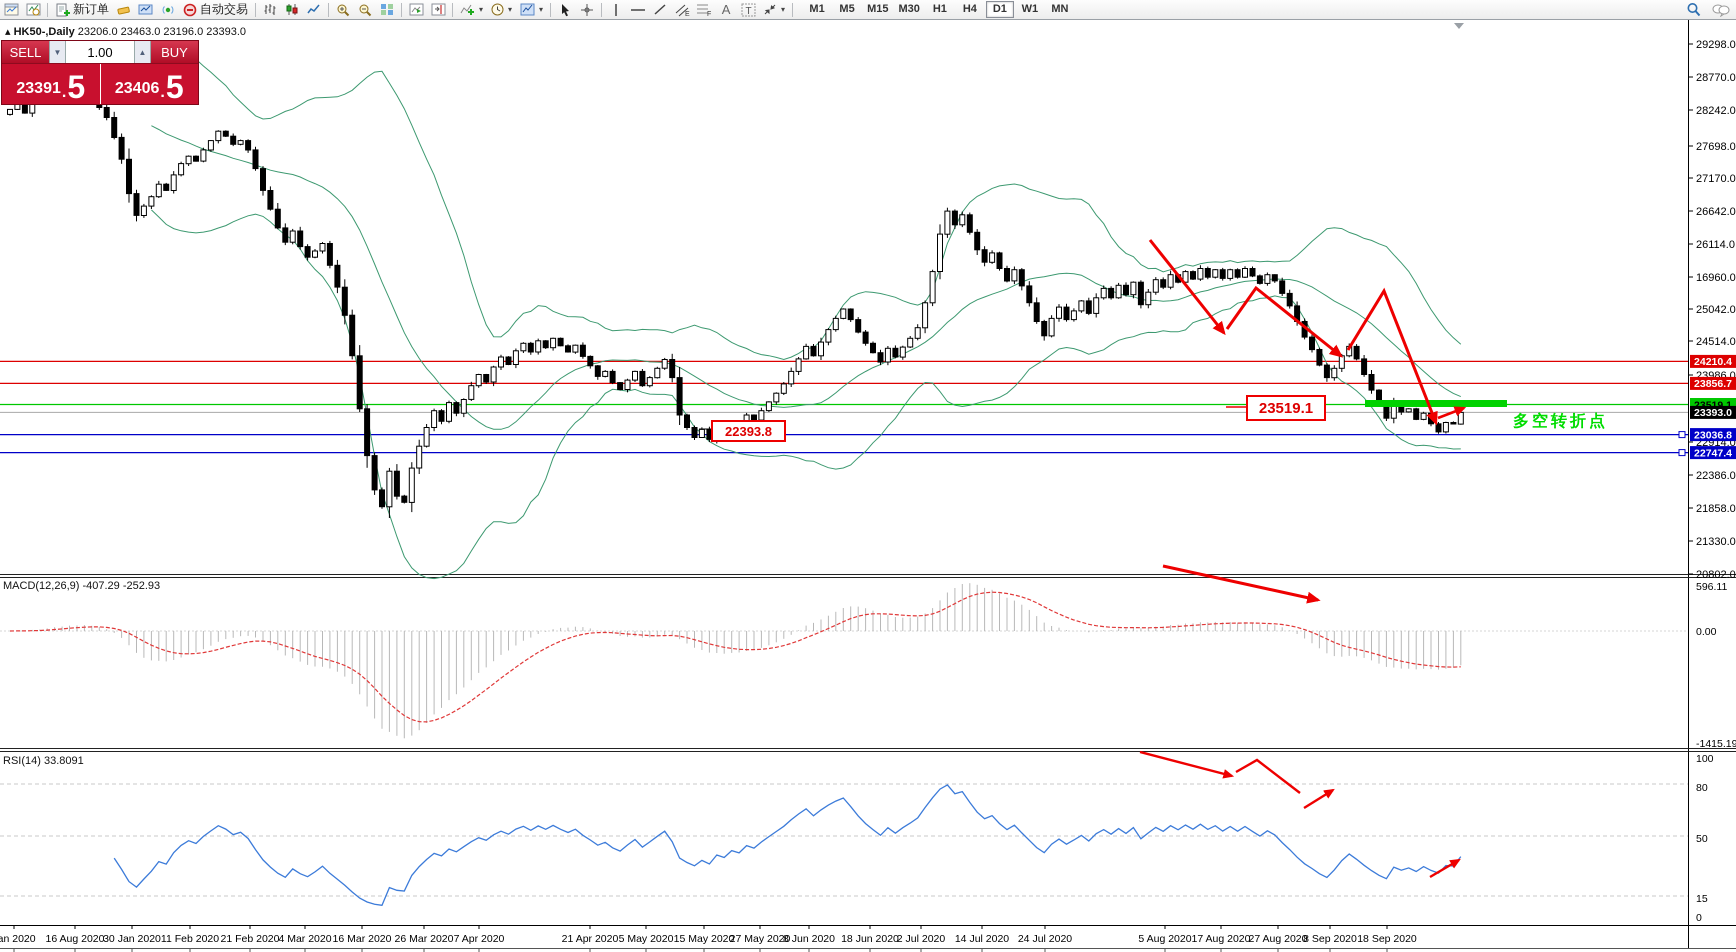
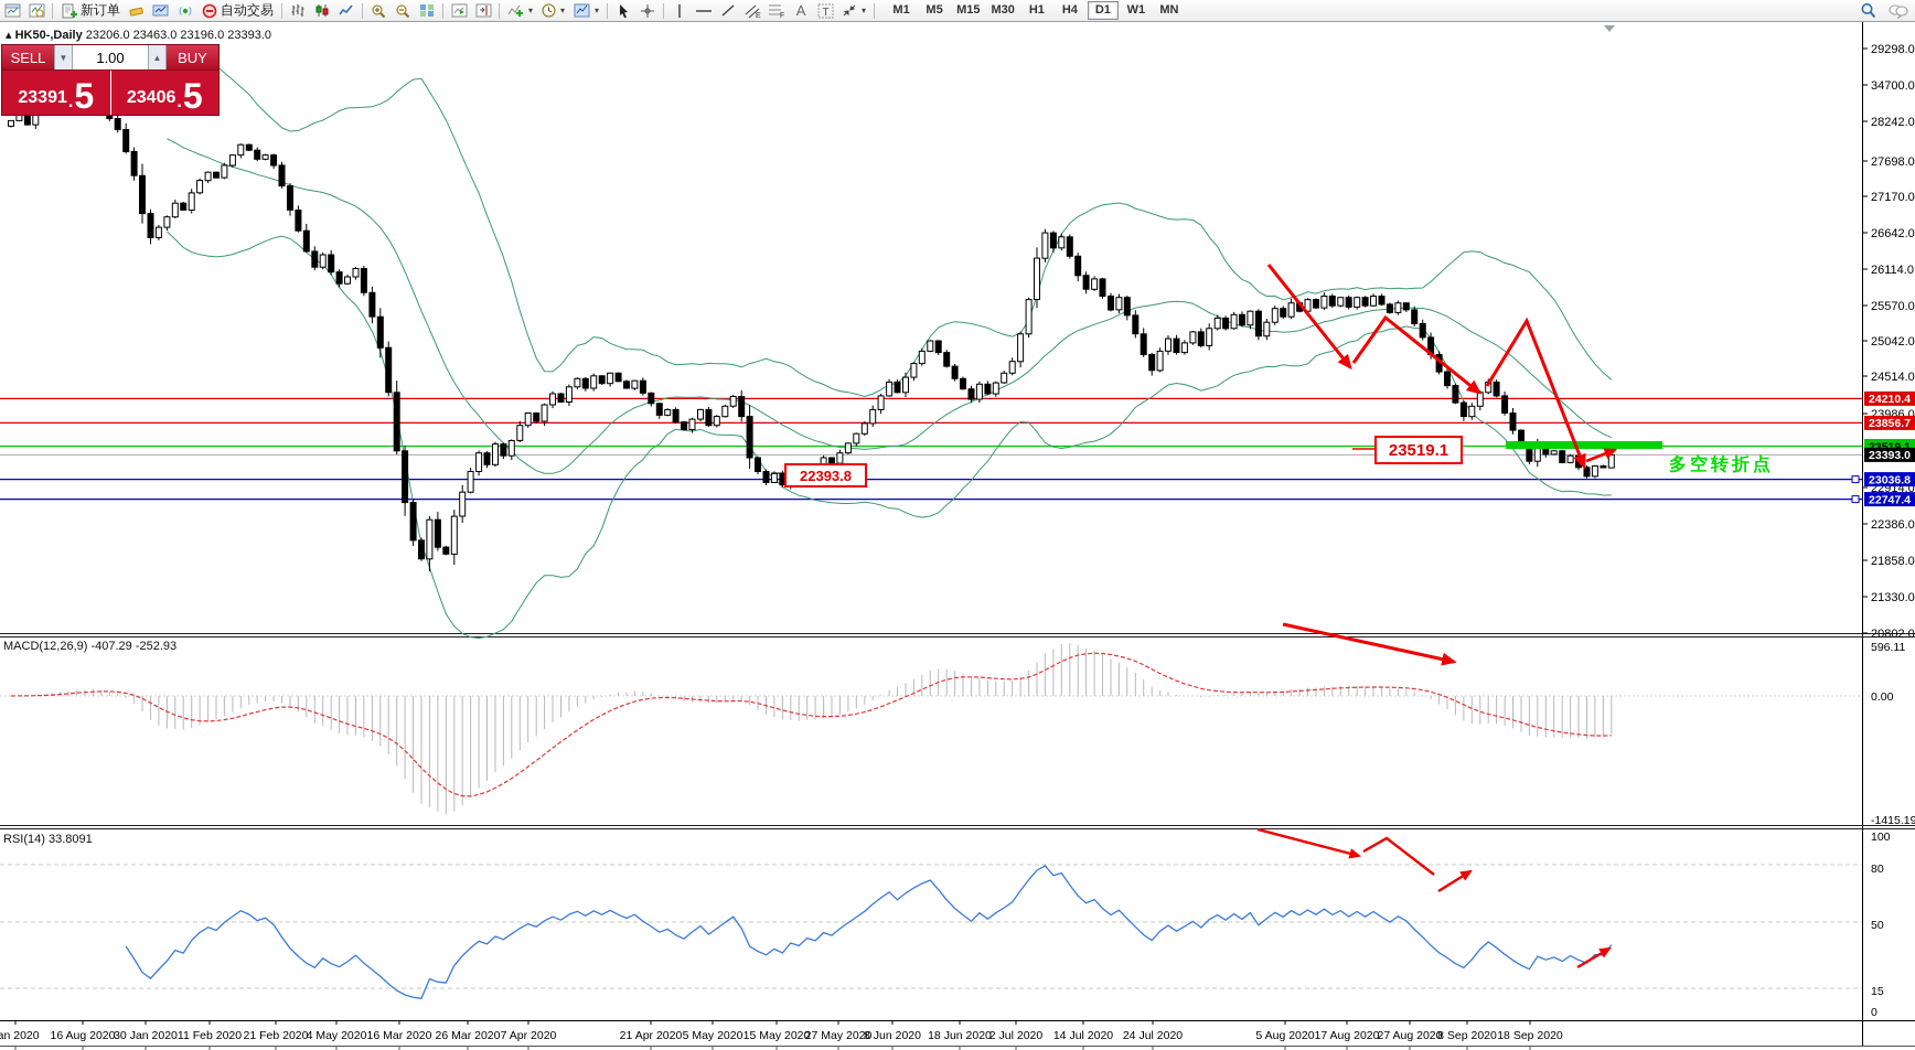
  新订单
  自动交易
  ▾
  ▾
  ▾
  A
  T
  ▾
  M1
  M5
  M15
  M30
  H1
  H4
  D1
  W1
  MN
  29298.0
- 28770.0
+ 34700.0
  28242.0
  27698.0
  27170.0
  26642.0
  26114.0
- 16960.0
+ 25570.0
  25042.0
  24514.0
  23986.0
  22914.0
  22386.0
  21858.0
  21330.0
  20802.0
  596.11
  0.00
  -1415.19
  100
  80
  50
  15
  0
  an 2020
  16 Aug 2020
  30 Jan 2020
  11 Feb 2020
  21 Feb 2020
- 4 Mar 2020
+ 4 May 2020
  16 Mar 2020
  26 Mar 2020
  7 Apr 2020
  21 Apr 2020
  5 May 2020
  15 May 2020
  27 May 2020
  8 Jun 2020
  18 Jun 2020
  2 Jul 2020
  14 Jul 2020
  24 Jul 2020
  5 Aug 2020
  17 Aug 2020
  27 Aug 2020
  8 Sep 2020
  18 Sep 2020
  24210.4
  23856.7
  23519.1
  23036.8
  22747.4
  23393.0
  ▴ HK50-,Daily 23206.0 23463.0 23196.0 23393.0
  SELL
  ▼
  1.00
  ▲
  BUY
  23391
  .
  5
  23406
  .
  5
  MACD(12,26,9) -407.29 -252.93
  RSI(14) 33.8091
  23519.1
  22393.8
  多空转折点
